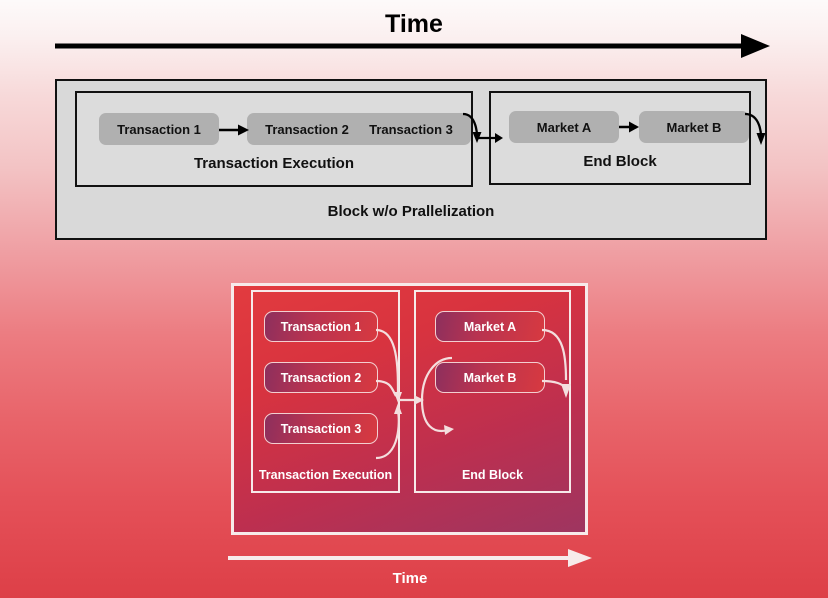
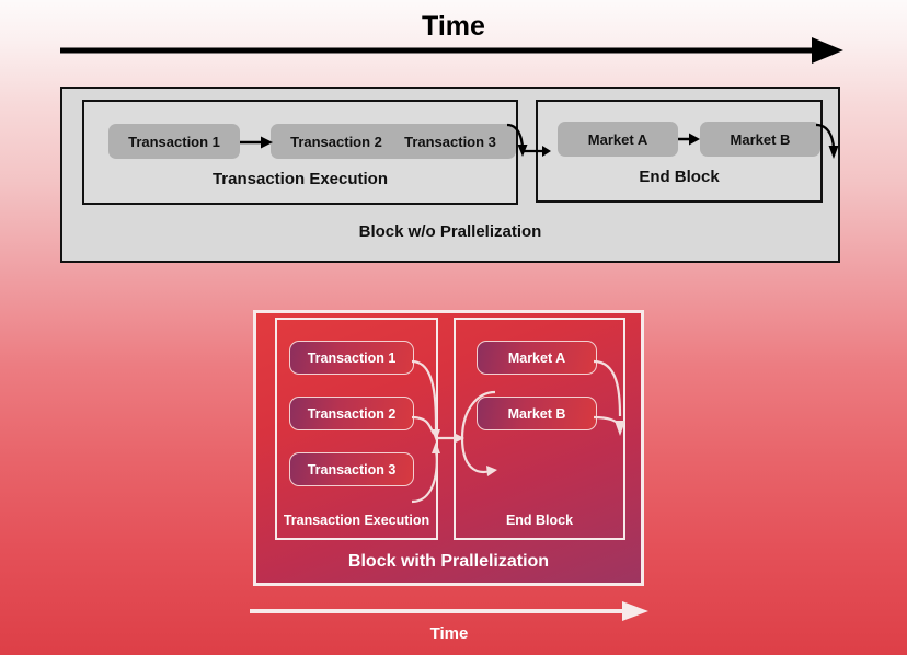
  Time
  Transaction 1
  Transaction 2
  Transaction 3
  Transaction Execution
  Market A
  Market B
  End Block
  Block w/o Prallelization
  Transaction 1
  Transaction 2
  Transaction 3
  Transaction Execution
  Market A
  Market B
  End Block
+ Block with Prallelization
  Time
